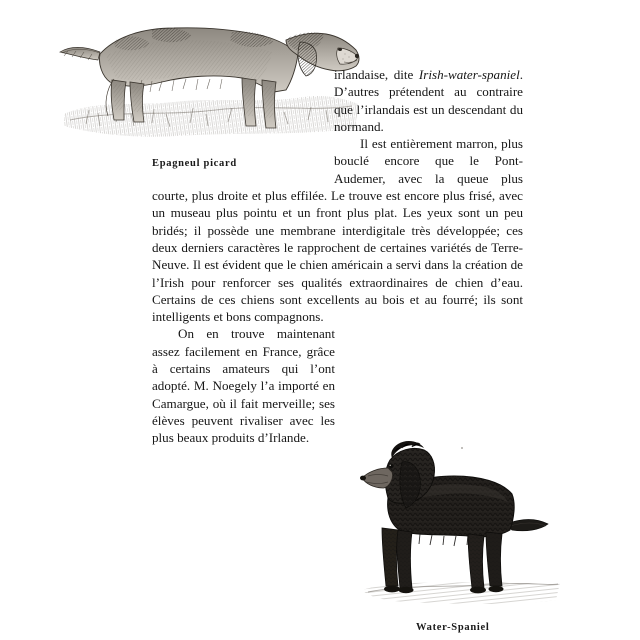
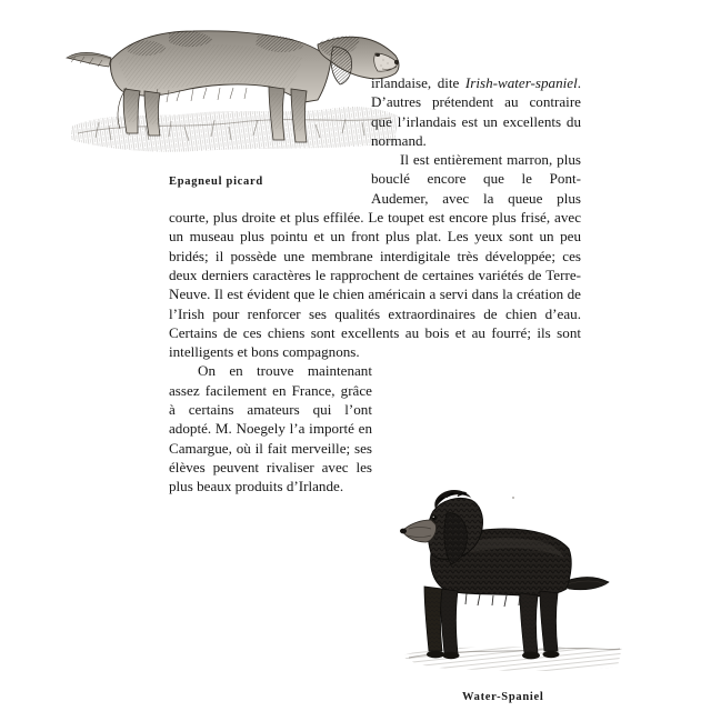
  Epagneul picard
  Water-Spaniel
- irlandaise, dite Irish-water-spaniel. D’autres prétendent au contraire que l’irlandais est un descendant du normand.
+ irlandaise, dite Irish-water-spaniel. D’autres prétendent au contraire que l’irlandais est un excellents du normand.
- Il est entièrement marron, plus bouclé encore que le Pont-Audemer, avec la queue plus courte, plus droite et plus effilée. Le trouve est encore plus frisé, avec un museau plus pointu et un front plus plat. Les yeux sont un peu bridés; il possède une membrane interdigitale très développée; ces deux derniers caractères le rapprochent de certaines variétés de Terre-Neuve. Il est évident que le chien américain a servi dans la création de l’Irish pour renforcer ses qualités extraordinaires de chien d’eau. Certains de ces chiens sont excellents au bois et au fourré; ils sont intelligents et bons compagnons.
+ Il est entièrement marron, plus bouclé encore que le Pont-Audemer, avec la queue plus courte, plus droite et plus effilée. Le toupet est encore plus frisé, avec un museau plus pointu et un front plus plat. Les yeux sont un peu bridés; il possède une membrane interdigitale très développée; ces deux derniers caractères le rapprochent de certaines variétés de Terre-Neuve. Il est évident que le chien américain a servi dans la création de l’Irish pour renforcer ses qualités extraordinaires de chien d’eau. Certains de ces chiens sont excellents au bois et au fourré; ils sont intelligents et bons compagnons.
  On en trouve maintenant assez facilement en France, grâce à certains amateurs qui l’ont adopté. M. Noegely l’a importé en Camargue, où il fait merveille; ses élèves peuvent rivaliser avec les plus beaux produits d’Irlande.
